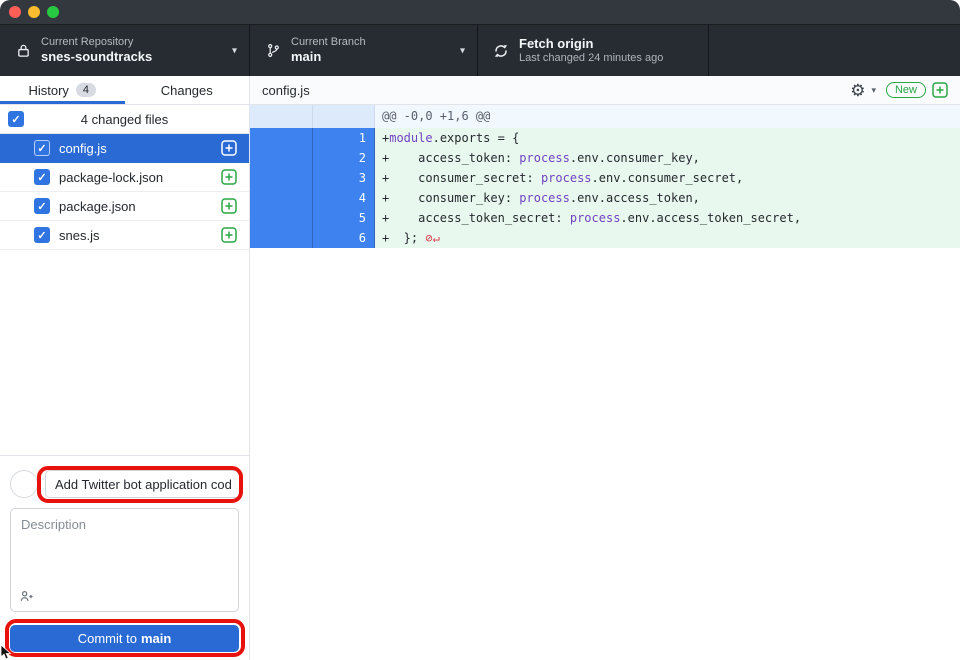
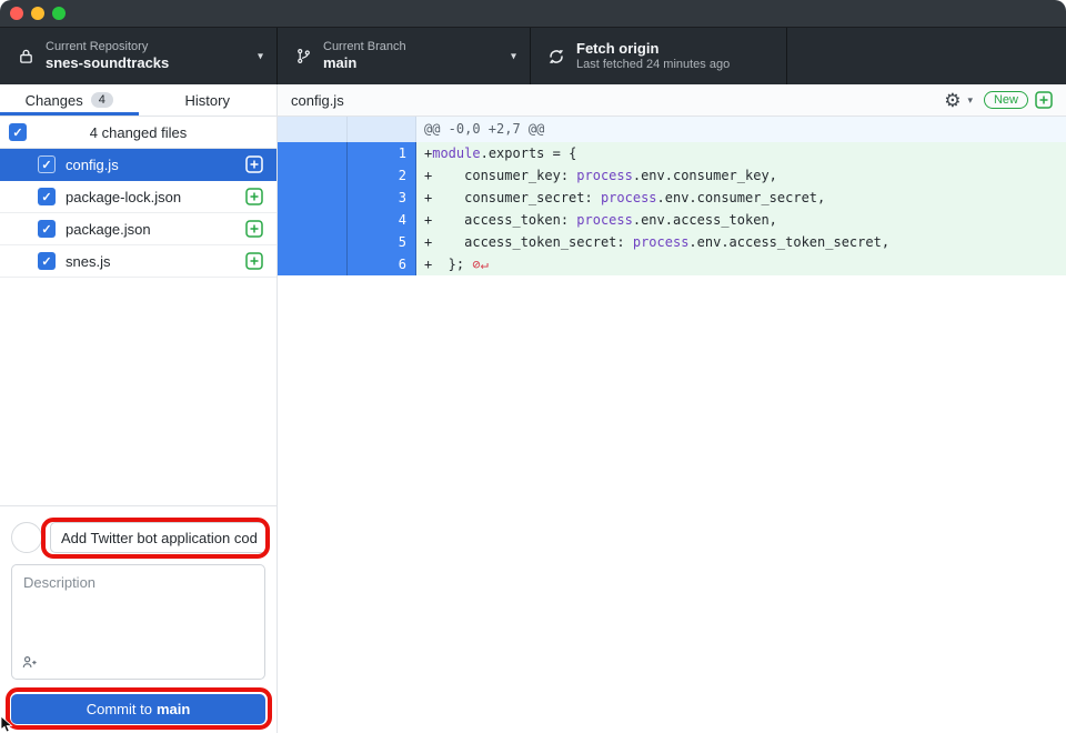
  Current Repository
  snes-soundtracks
  ▾
  Current Branch
  main
  ▾
  Fetch origin
- Last changed 24 minutes ago
+ Last fetched 24 minutes ago
- History
+ Changes
  4
- Changes
+ History
  ✓
  4 changed files
  ✓
  config.js
  ✓
  package-lock.json
  ✓
  package.json
  ✓
  snes.js
  Add Twitter bot application cod
  Description
  Commit to
  main
  config.js
  ⚙
  ▾
  New
- @@ -0,0 +1,6 @@
+ @@ -0,0 +2,7 @@
  1
  +module.exports = {
  2
- + access_token: process.env.consumer_key,
+ + consumer_key: process.env.consumer_key,
  3
  + consumer_secret: process.env.consumer_secret,
  4
- + consumer_key: process.env.access_token,
+ + access_token: process.env.access_token,
  5
  + access_token_secret: process.env.access_token_secret,
  6
  + }; ⊘↵
